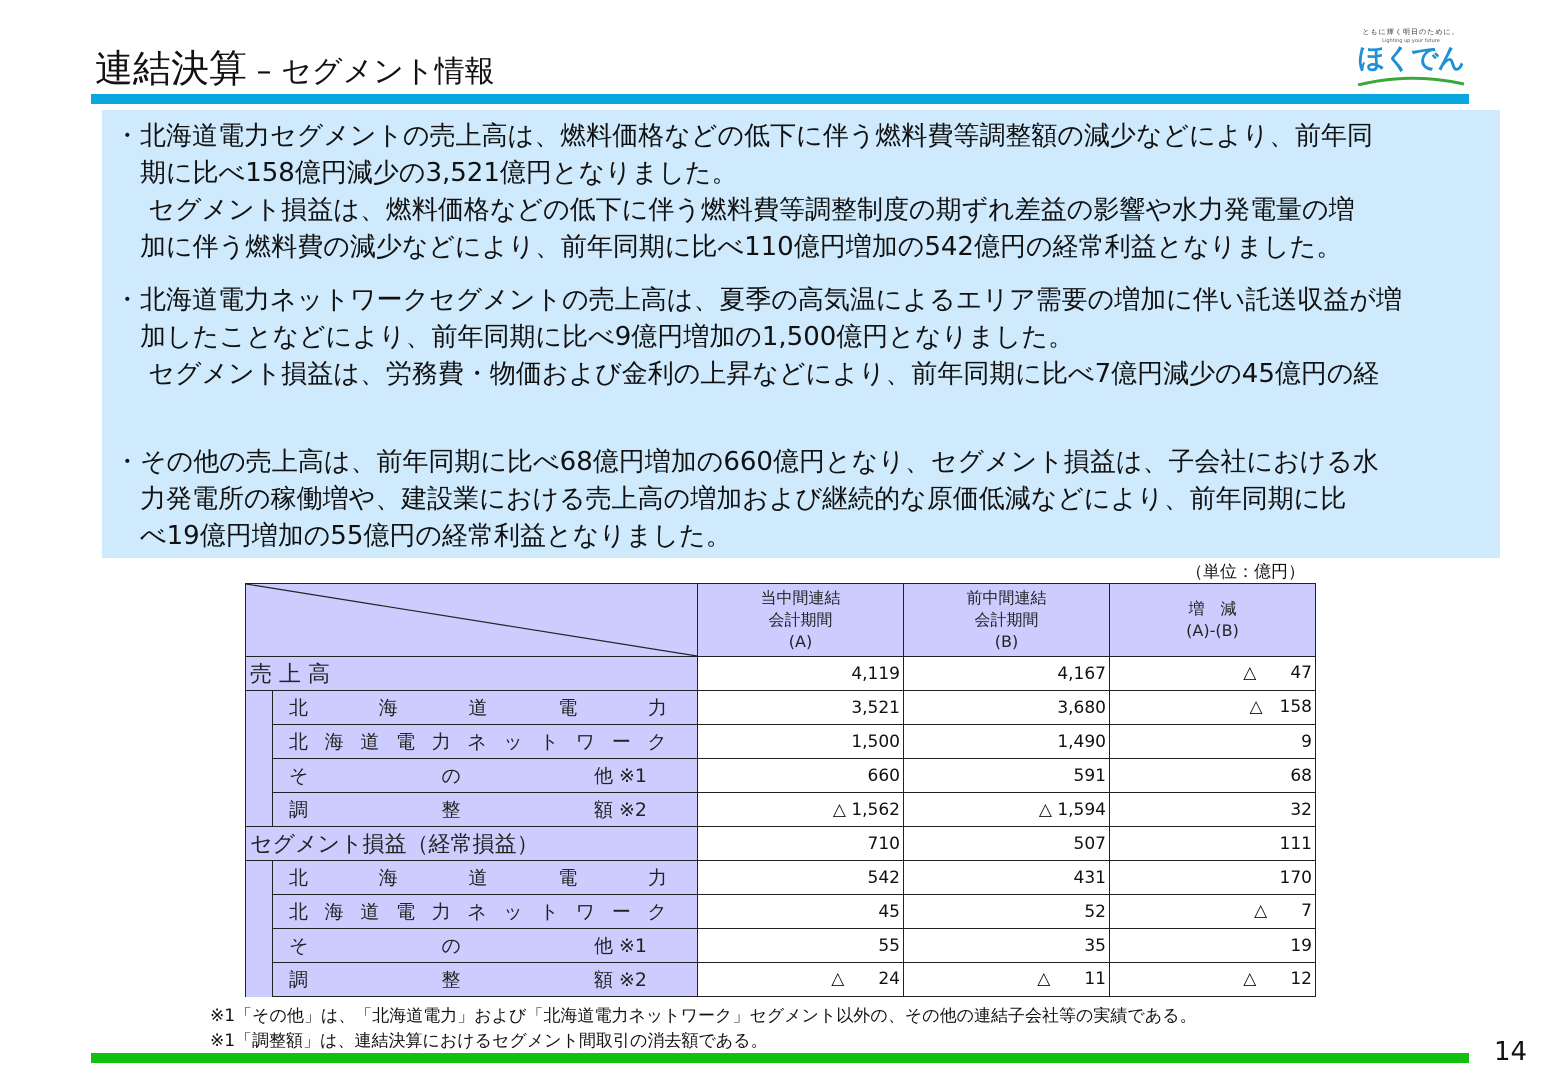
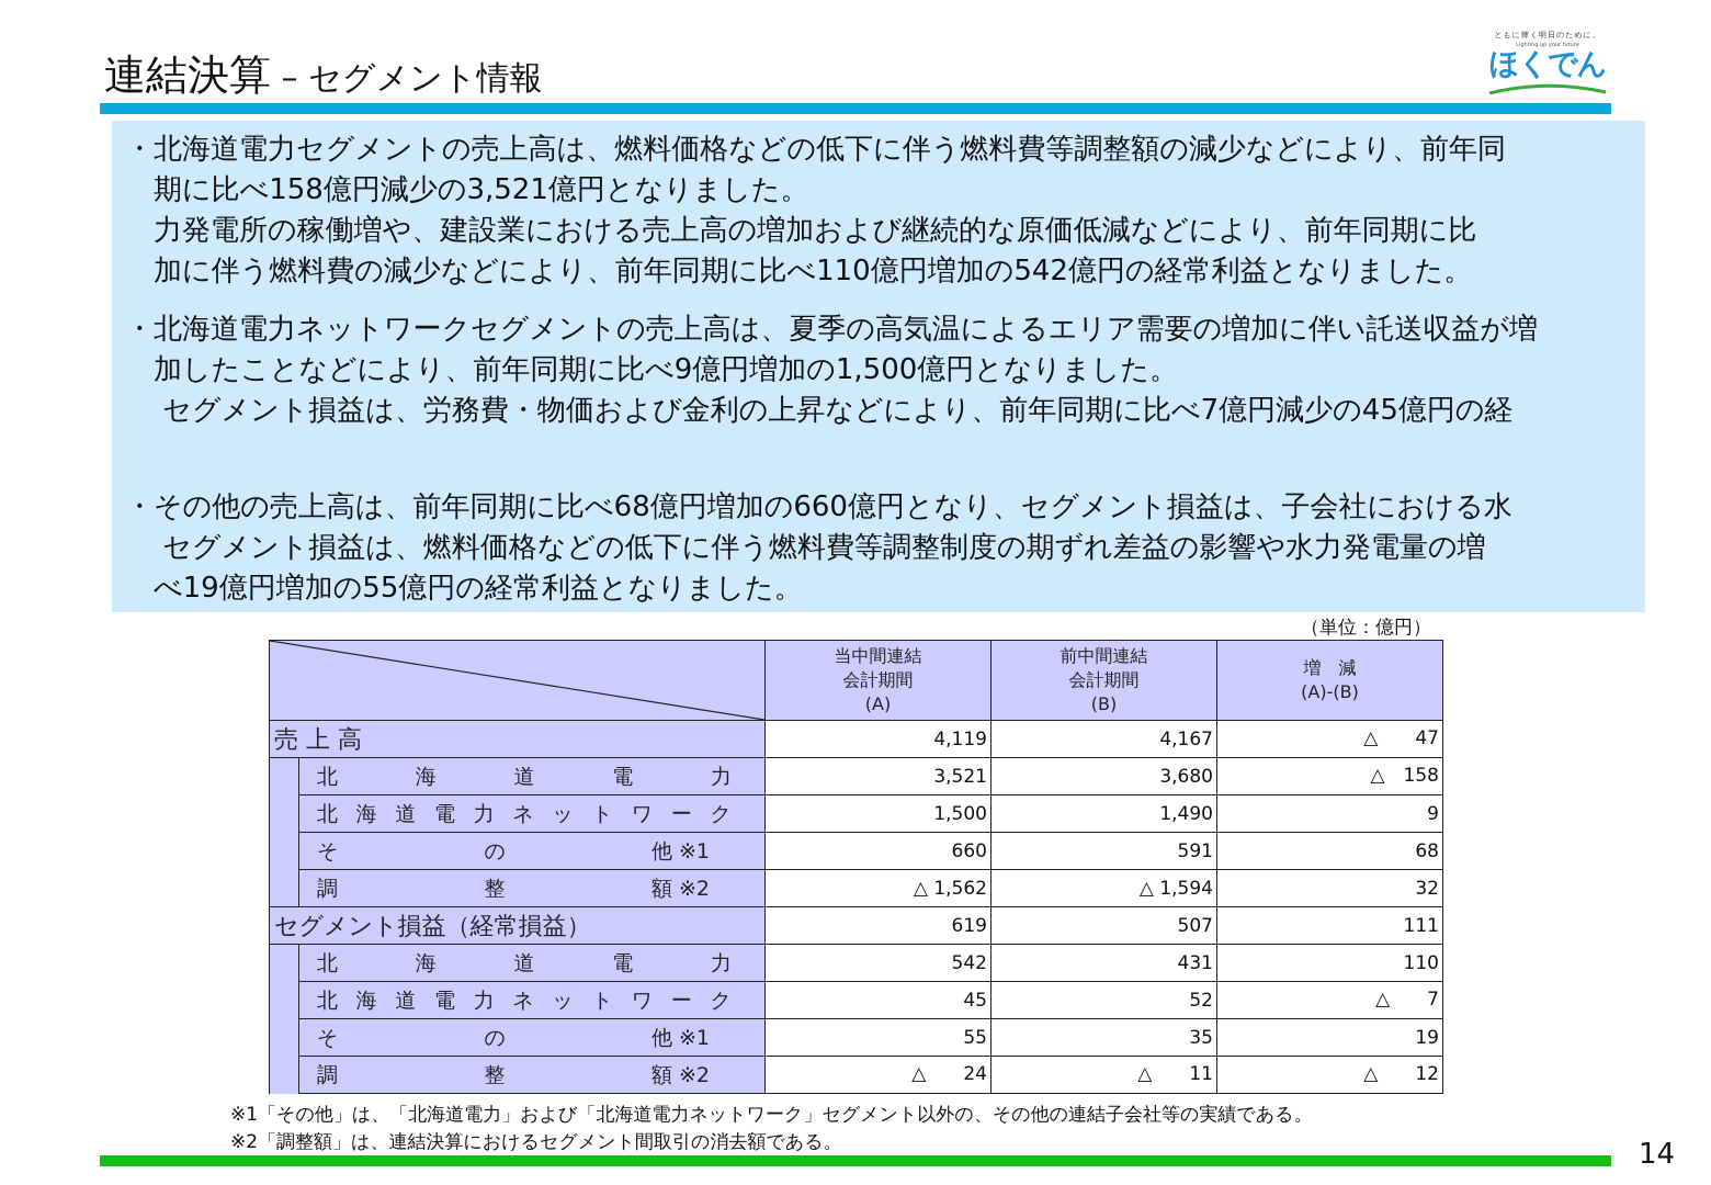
  連結決算 – セグメント情報
  ともに輝く明日のために。
  ほくでん
  ・北海道電力セグメントの売上高は、燃料価格などの低下に伴う燃料費等調整額の減少などにより、前年同
  期に比べ158億円減少の3,521億円となりました。
- セグメント損益は、燃料価格などの低下に伴う燃料費等調整制度の期ずれ差益の影響や水力発電量の増
+ 力発電所の稼働増や、建設業における売上高の増加および継続的な原価低減などにより、前年同期に比
  加に伴う燃料費の減少などにより、前年同期に比べ110億円増加の542億円の経常利益となりました。
  ・北海道電力ネットワークセグメントの売上高は、夏季の高気温によるエリア需要の増加に伴い託送収益が増
  加したことなどにより、前年同期に比べ9億円増加の1,500億円となりました。
  セグメント損益は、労務費・物価および金利の上昇などにより、前年同期に比べ7億円減少の45億円の経
  ・その他の売上高は、前年同期に比べ68億円増加の660億円となり、セグメント損益は、子会社における水
- 力発電所の稼働増や、建設業における売上高の増加および継続的な原価低減などにより、前年同期に比
+ セグメント損益は、燃料価格などの低下に伴う燃料費等調整制度の期ずれ差益の影響や水力発電量の増
  べ19億円増加の55億円の経常利益となりました。
  （単位：億円）
  	当中間連結 会計期間 (A)	前中間連結 会計期間 (B)	増 減 (A)-(B)
  売 上 高	4,119	4,167	△ 47
  	北 海 道 電 力	3,521	3,680	△ 158
  北 海 道 電 力 ネ ッ ト ワ ー ク	1,500	1,490	9
  そ の 他 ※1	660	591	68
  調 整 額 ※2	△ 1,562	△ 1,594	32
- セグメント損益（経常損益）	710	507	111
+ セグメント損益（経常損益）	619	507	111
- 	北 海 道 電 力	542	431	170
+ 	北 海 道 電 力	542	431	110
  北 海 道 電 力 ネ ッ ト ワ ー ク	45	52	△ 7
  そ の 他 ※1	55	35	19
  調 整 額 ※2	△ 24	△ 11	△ 12
  ※1「その他」は、「北海道電力」および「北海道電力ネットワーク」セグメント以外の、その他の連結子会社等の実績である。
- ※1「調整額」は、連結決算におけるセグメント間取引の消去額である。
+ ※2「調整額」は、連結決算におけるセグメント間取引の消去額である。
  14
